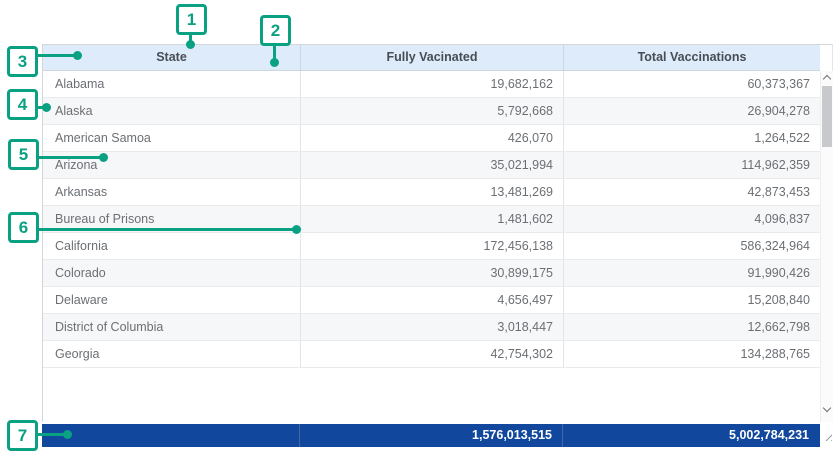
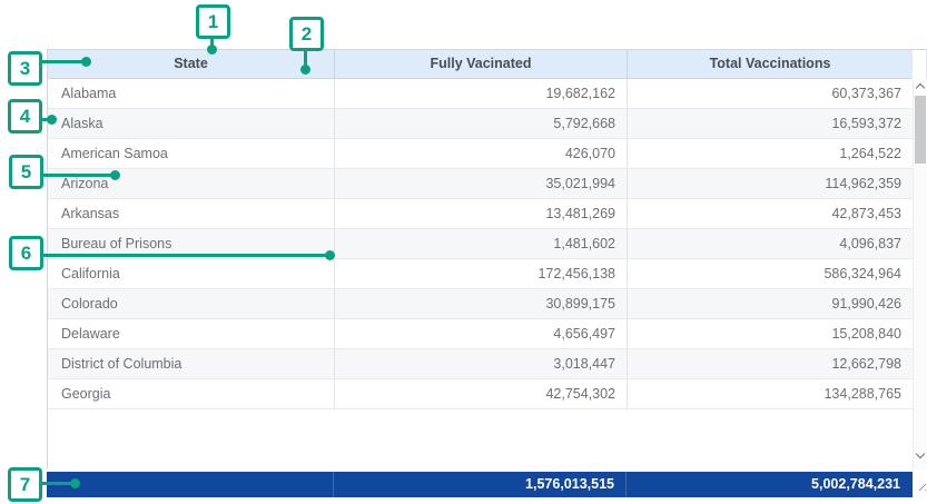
  State
  Fully Vacinated
  Total Vaccinations
  Alabama
  19,682,162
  60,373,367
  Alaska
  5,792,668
- 26,904,278
+ 16,593,372
  American Samoa
  426,070
  1,264,522
  Arizona
  35,021,994
  114,962,359
  Arkansas
  13,481,269
  42,873,453
  Bureau of Prisons
  1,481,602
  4,096,837
  California
  172,456,138
  586,324,964
  Colorado
  30,899,175
  91,990,426
  Delaware
  4,656,497
  15,208,840
  District of Columbia
  3,018,447
  12,662,798
  Georgia
  42,754,302
  134,288,765
  1,576,013,515
  5,002,784,231
  1
  2
  3
  4
  5
  6
  7
